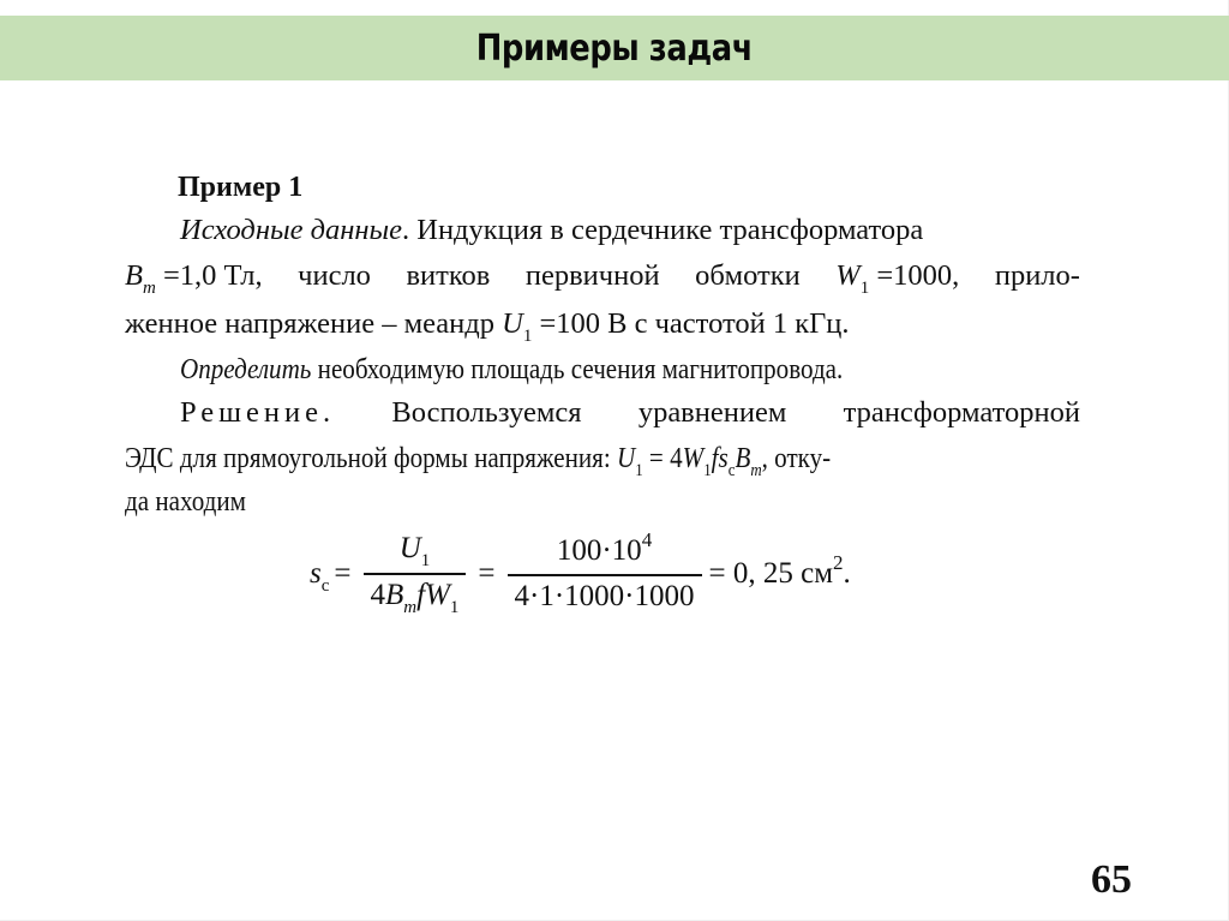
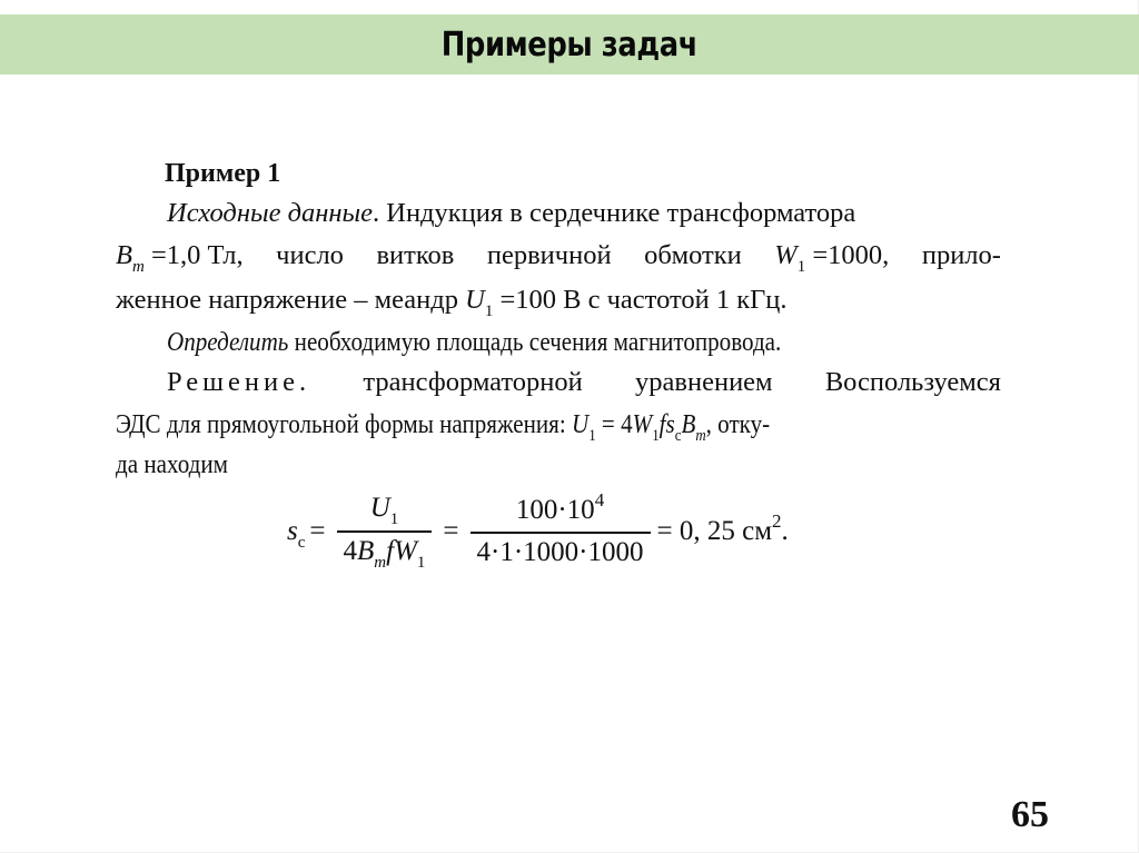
  Примеры задач
  Пример 1
  Исходные данные. Индукция в сердечнике трансформатора
  Bm =1,0 Тл,
  число
  витков
  первичной
  обмотки
  W1 =1000,
  прило-
  женное напряжение – меандр U1 =100 В с частотой 1 кГц.
  Определить необходимую площадь сечения магнитопровода.
  Решение.
- Воспользуемся
+ трансформаторной
  уравнением
- трансформаторной
+ Воспользуемся
  ЭДС для прямоугольной формы напряжения: U1 = 4W1fscBm, отку-
  да находим
  sc
  =
  U1
  4BmfW1
  =
  100·104
  4·1·1000·1000
  = 0, 25 см2.
  65
